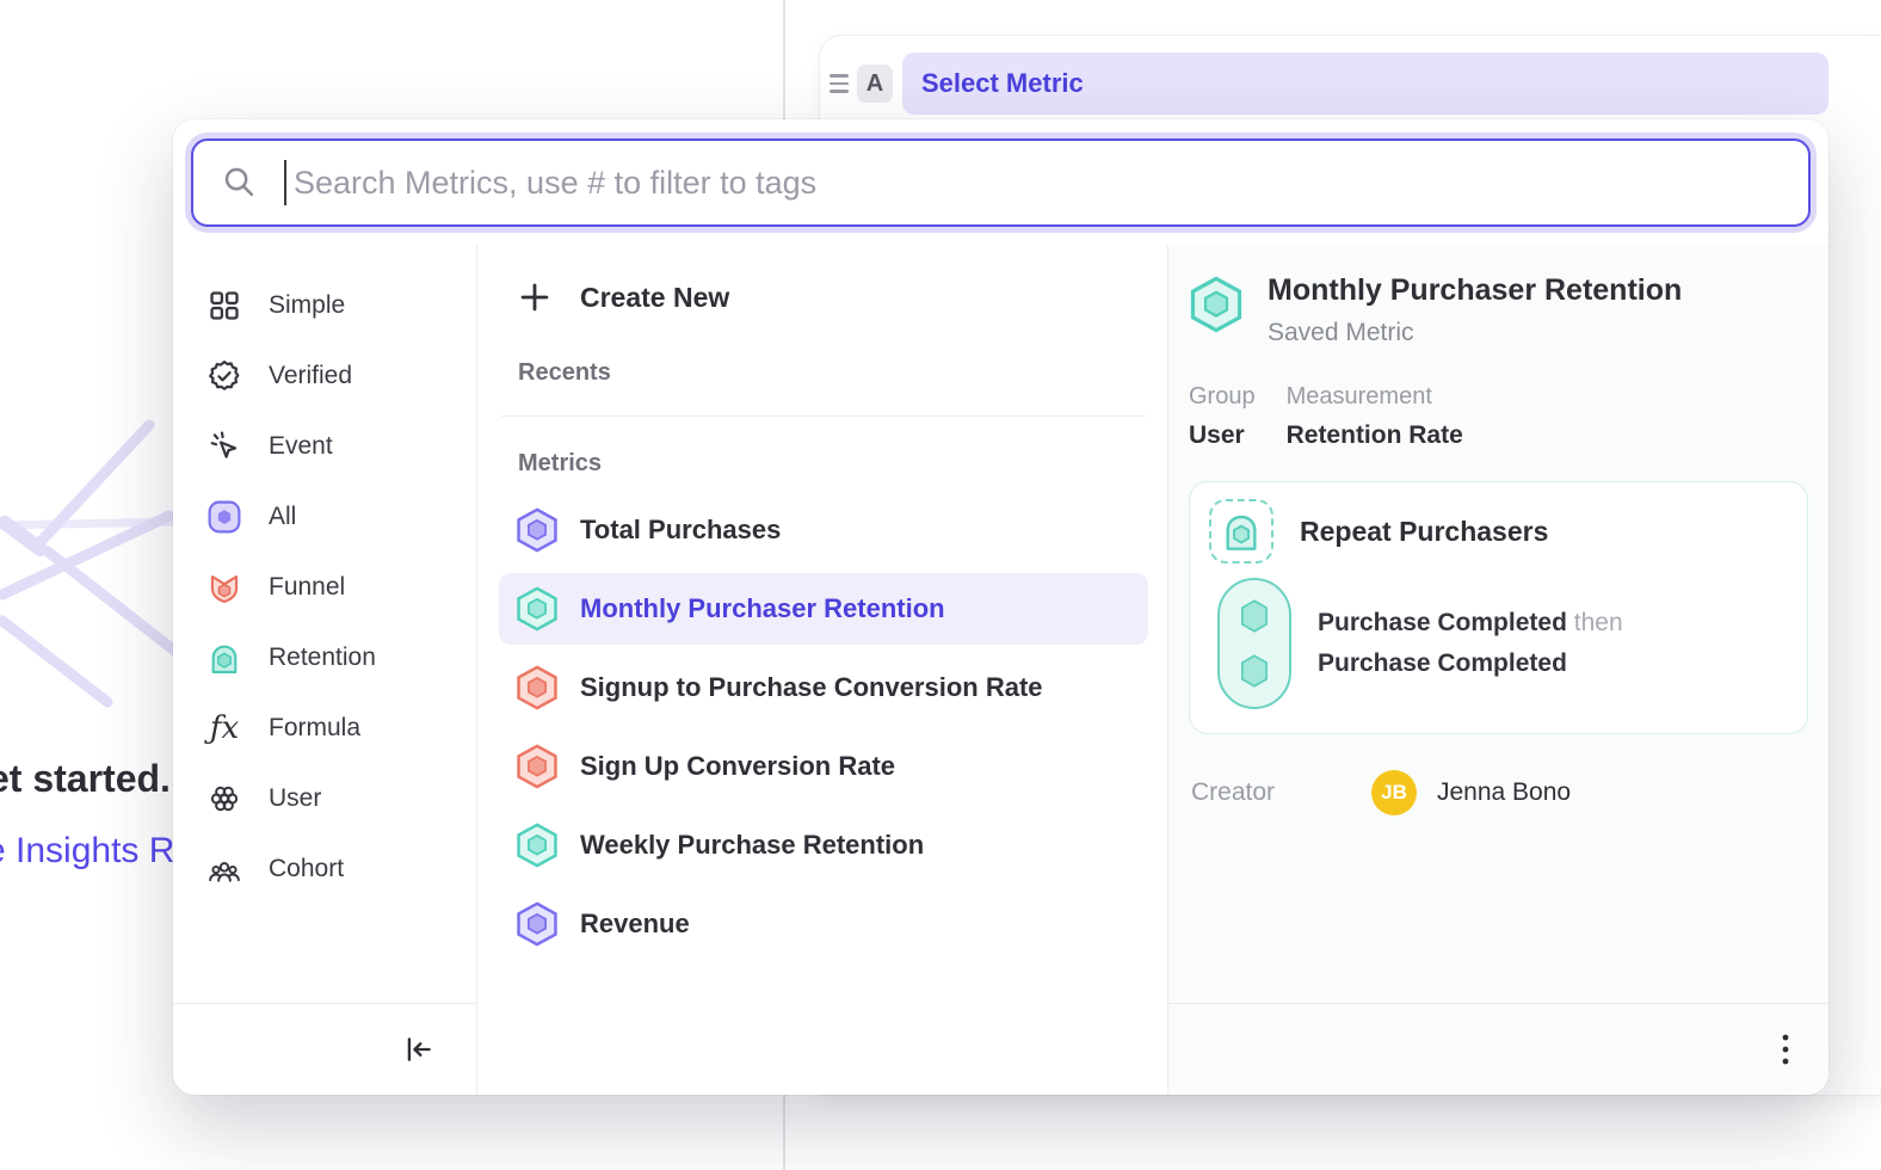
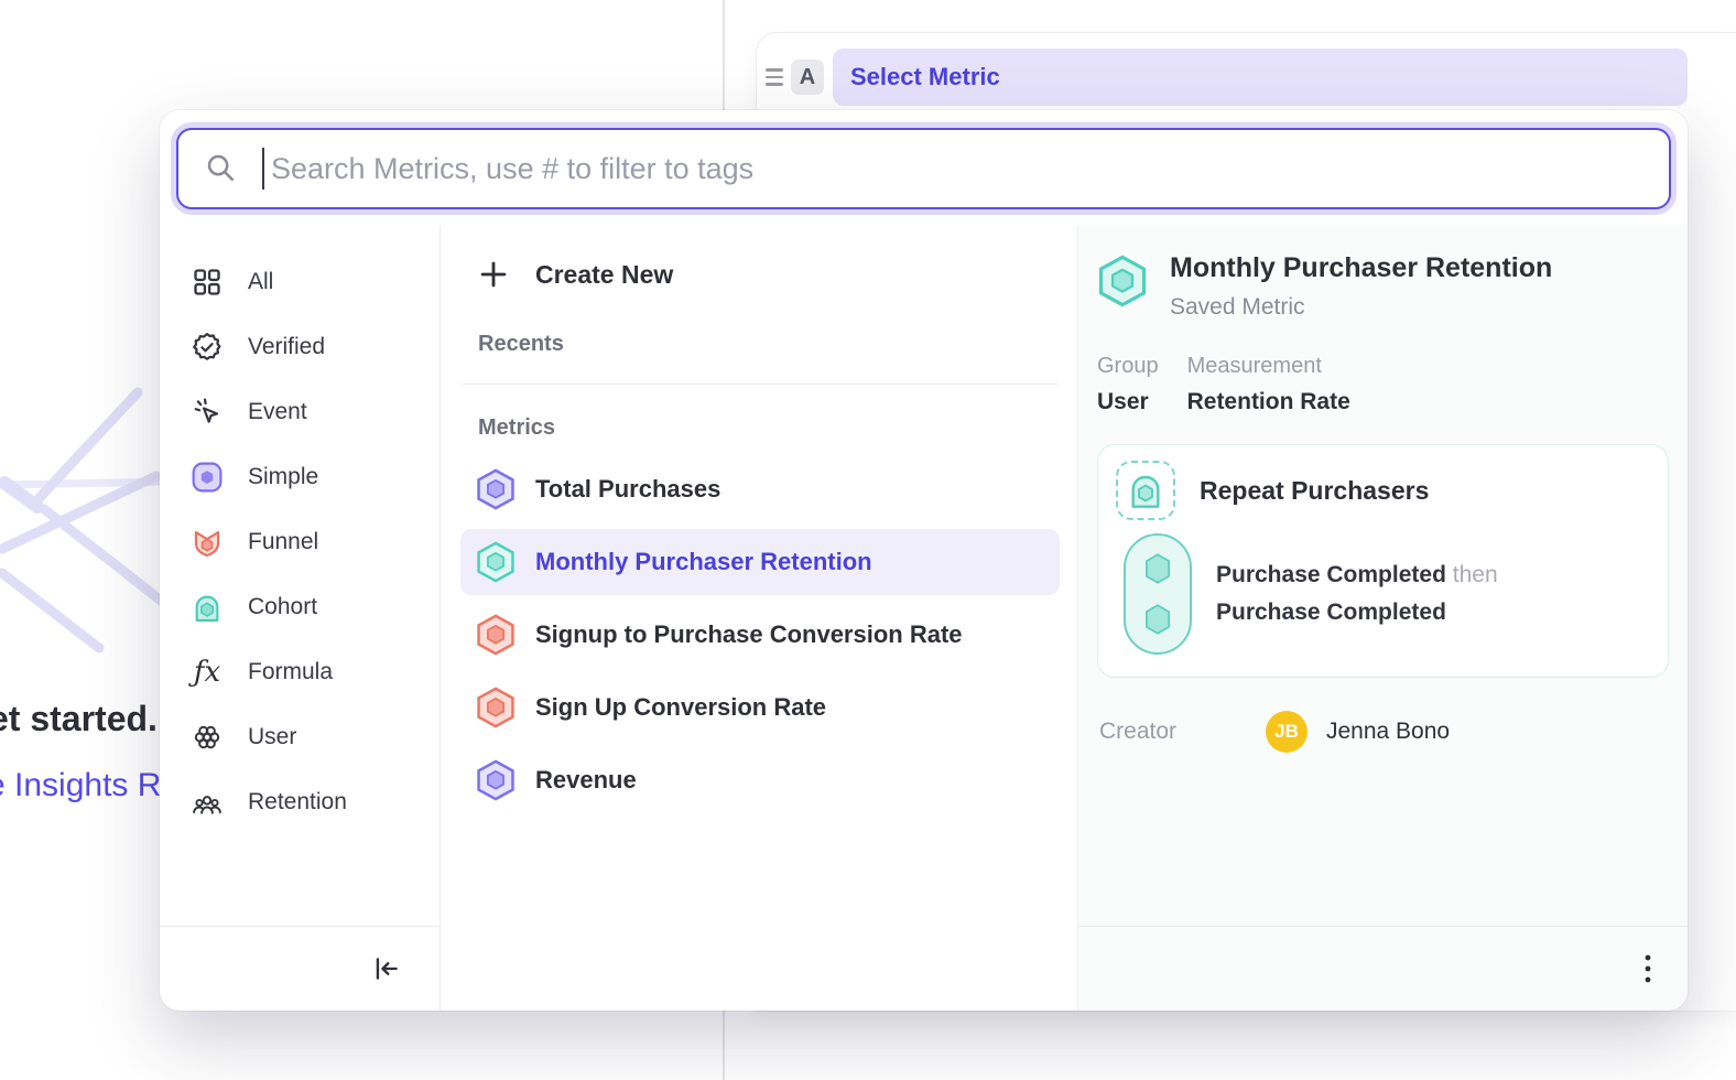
  t started.
  Insights R
  A
  Select Metric
  Search Metrics, use # to filter to tags
- Simple
+ All
  Verified
  Event
- All
+ Simple
  Funnel
- Retention
+ Cohort
  ƒx
  Formula
  User
- Cohort
+ Retention
  Create New
  Recents
  Metrics
  Total Purchases
  Monthly Purchaser Retention
  Signup to Purchase Conversion Rate
  Sign Up Conversion Rate
- Weekly Purchase Retention
  Revenue
  Monthly Purchaser Retention
  Saved Metric
  Group
  User
  Measurement
  Retention Rate
  Repeat Purchasers
  Purchase Completed then
  Purchase Completed
  Creator
  JB
  Jenna Bono
